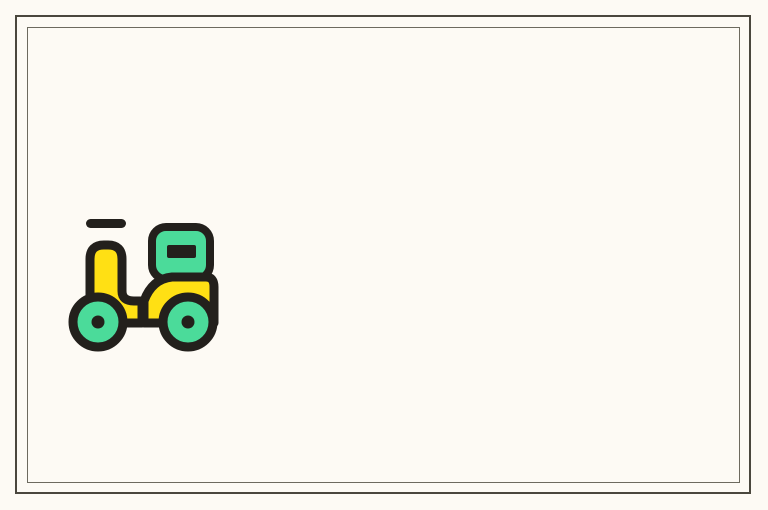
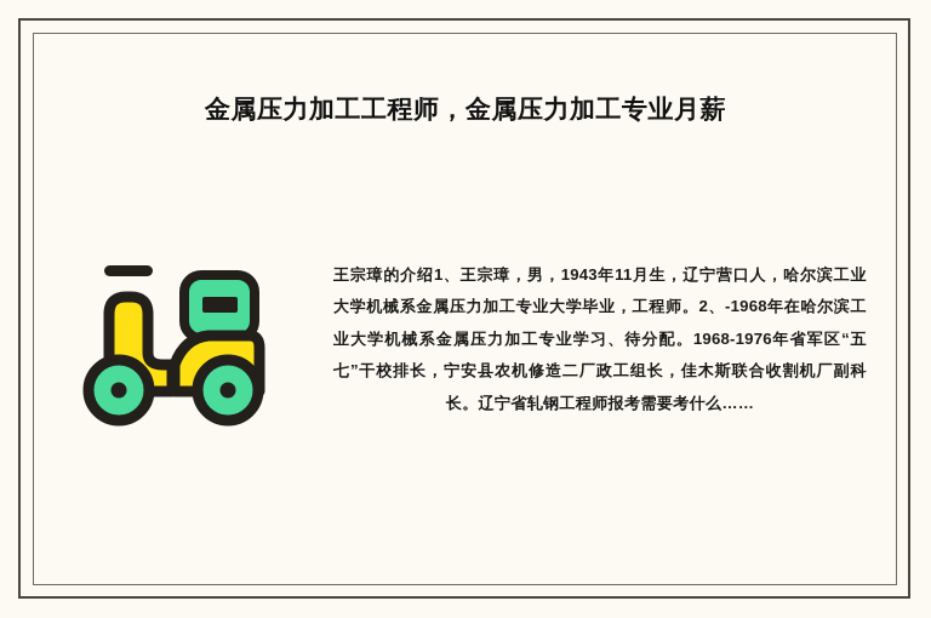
+ 金属压力加工工程师，金属压力加工专业月薪
+ 王宗璋的介绍1、王宗璋，男，1943年11月生，辽宁营口人，哈尔滨工业大学机械系金属压力加工专业大学毕业，工程师。2、-1968年在哈尔滨工业大学机械系金属压力加工专业学习、待分配。1968-1976年省军区“五七”干校排长，宁安县农机修造二厂政工组长，佳木斯联合收割机厂副科长。辽宁省轧钢工程师报考需要考什么……
